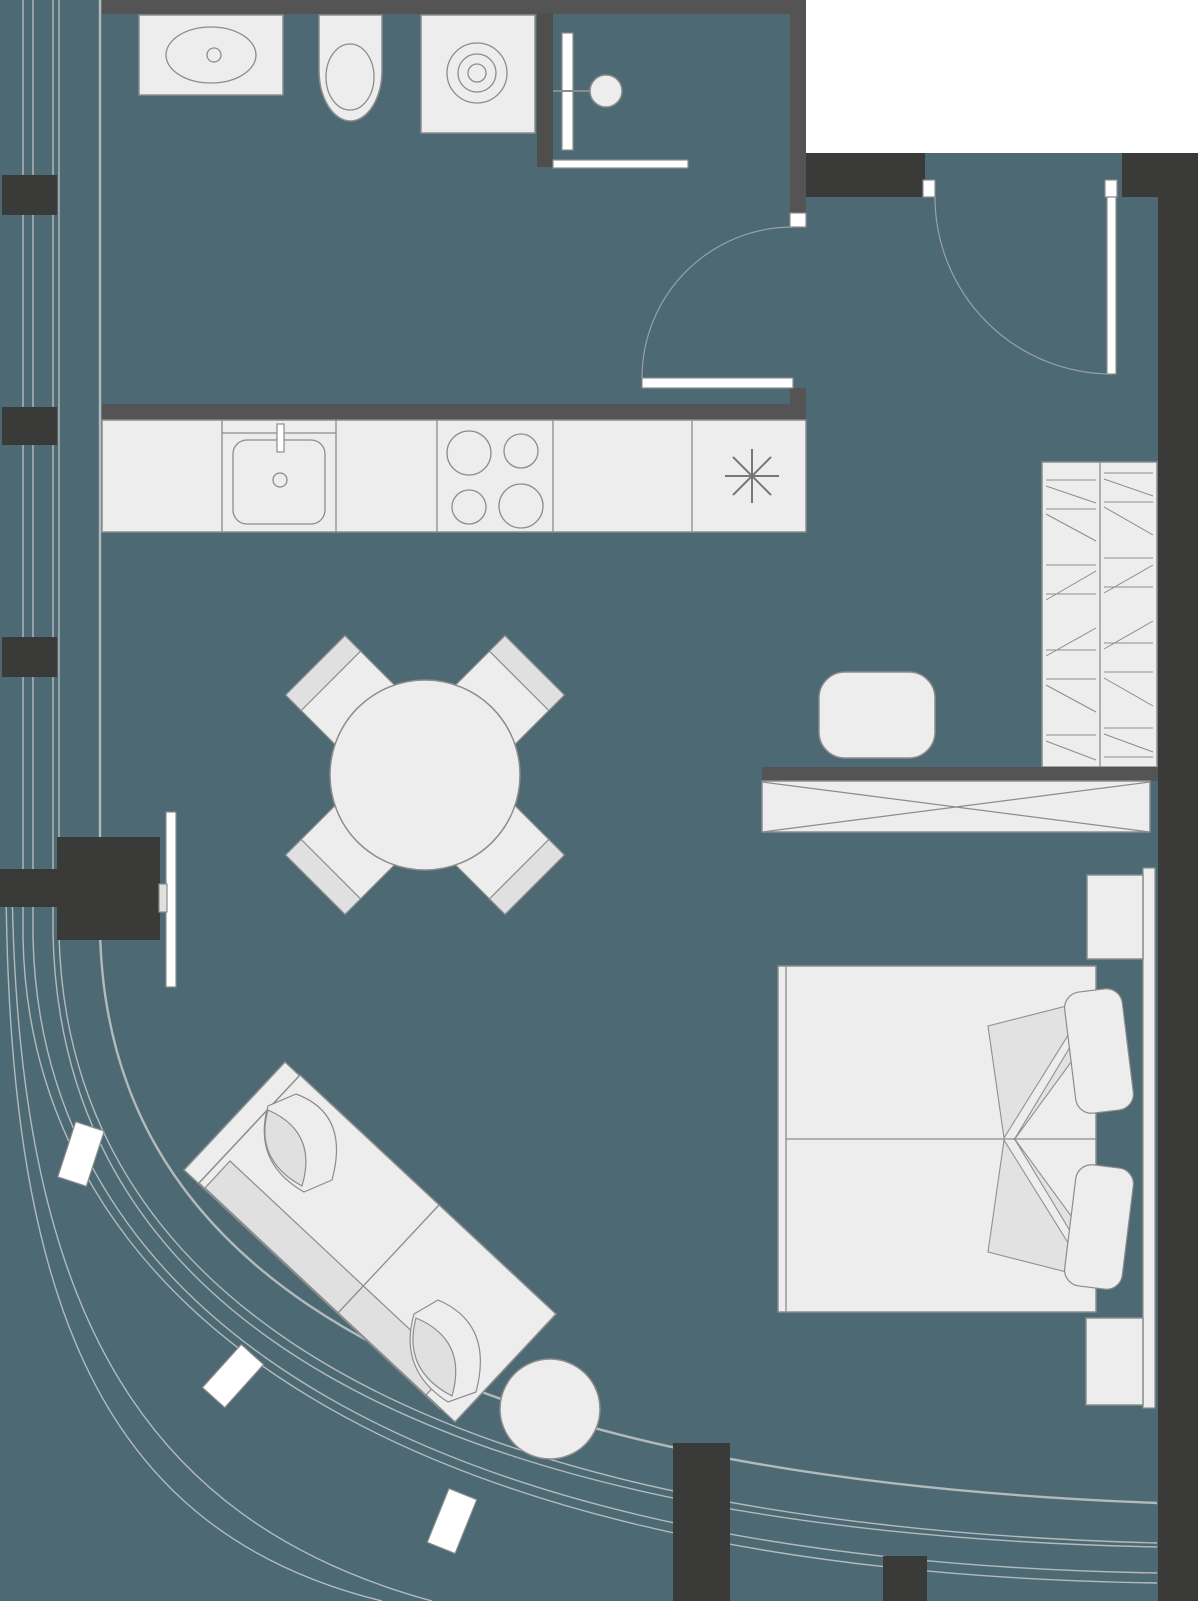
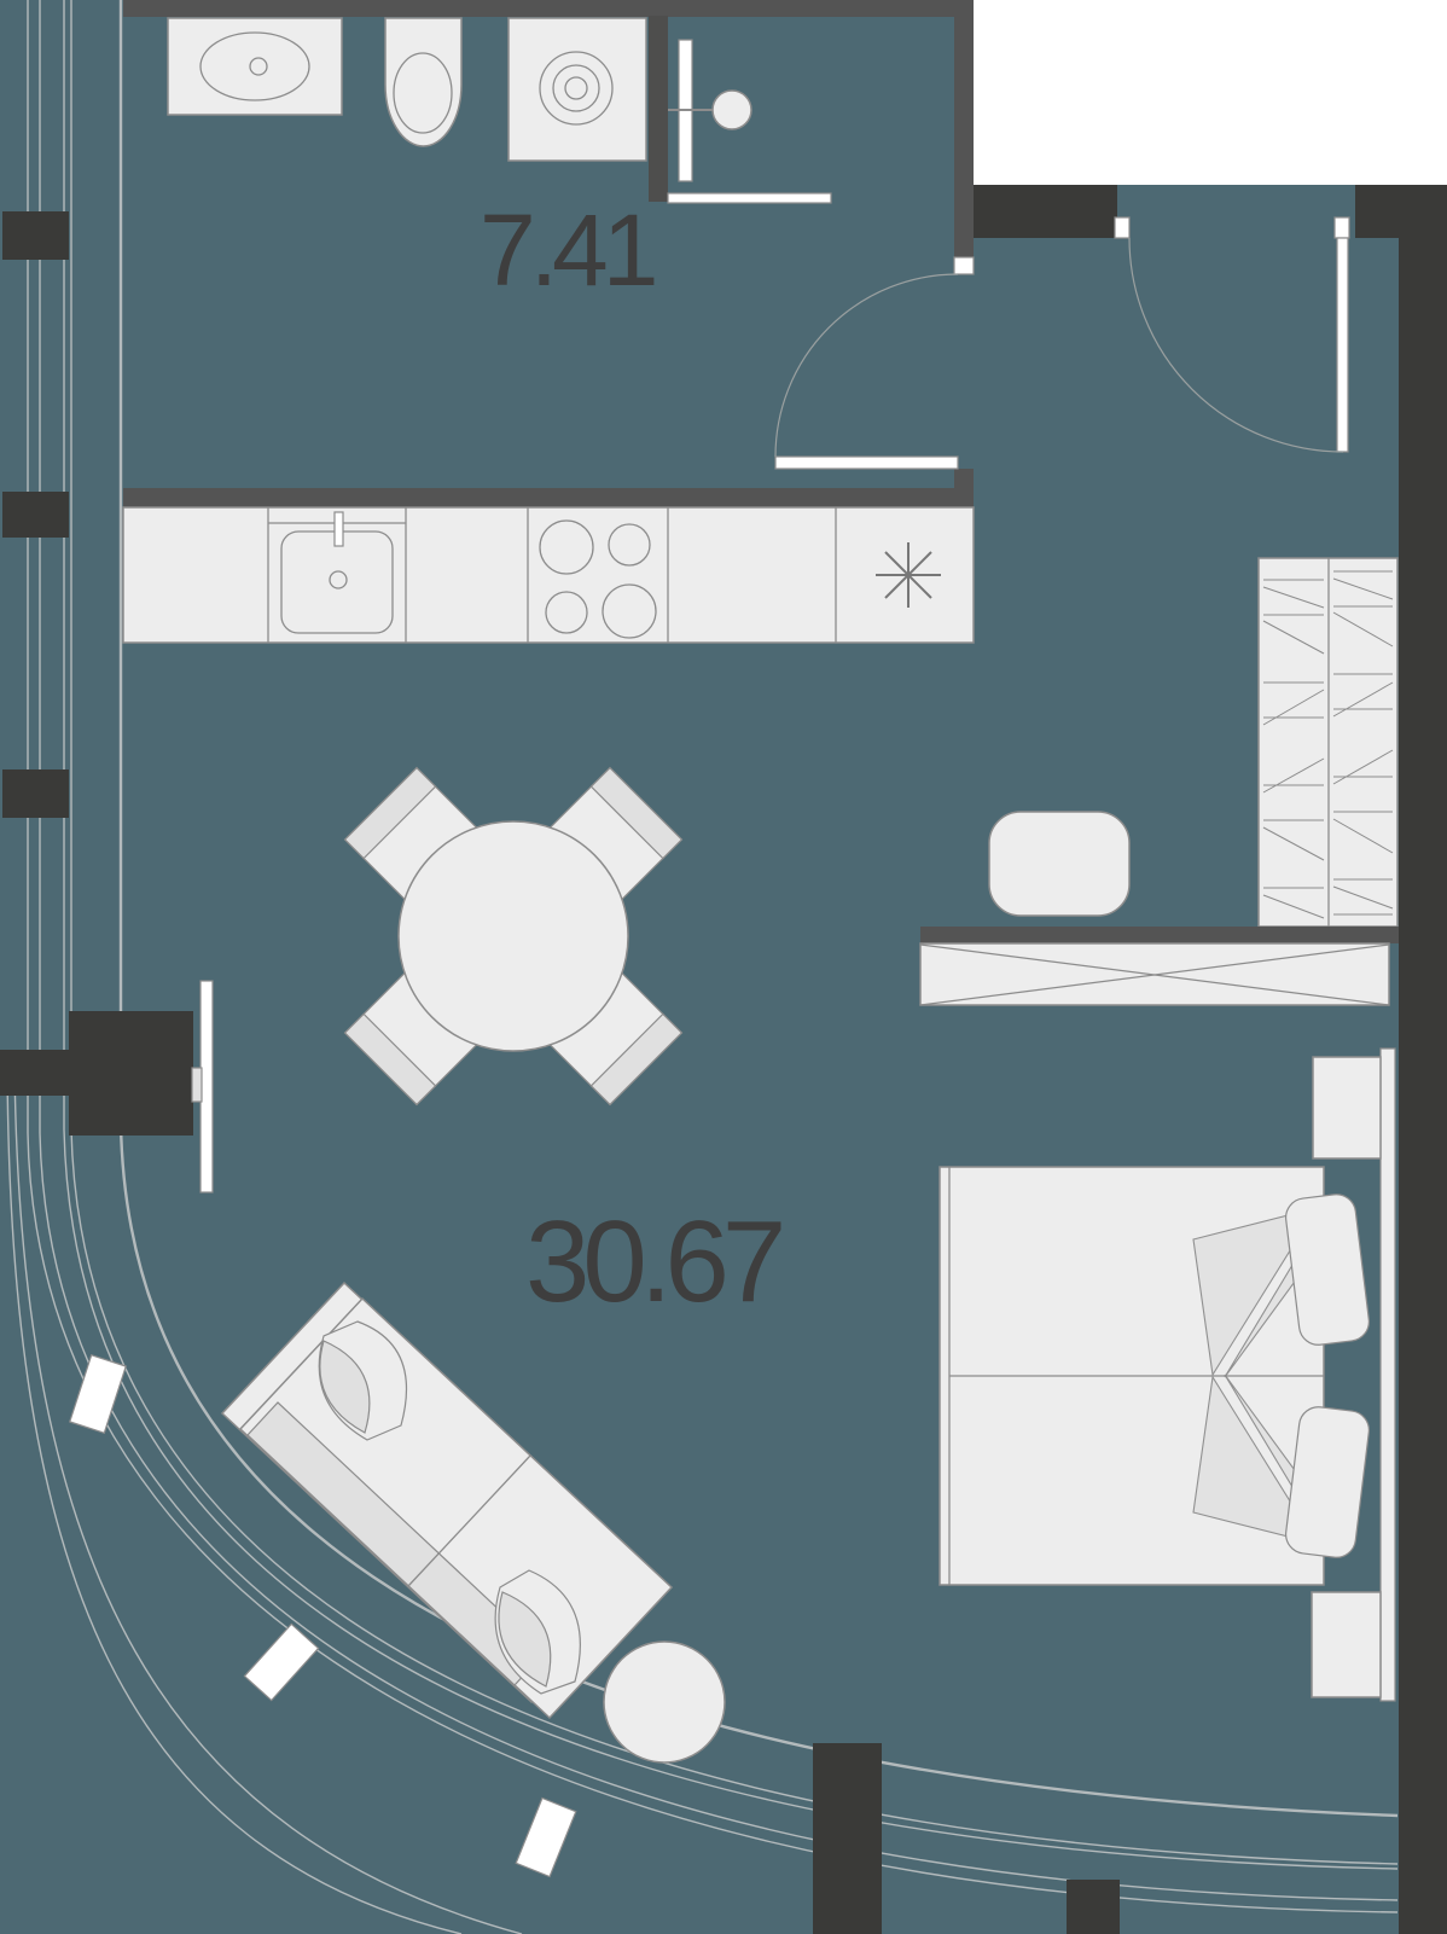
+ 7.41
+ 30.67
